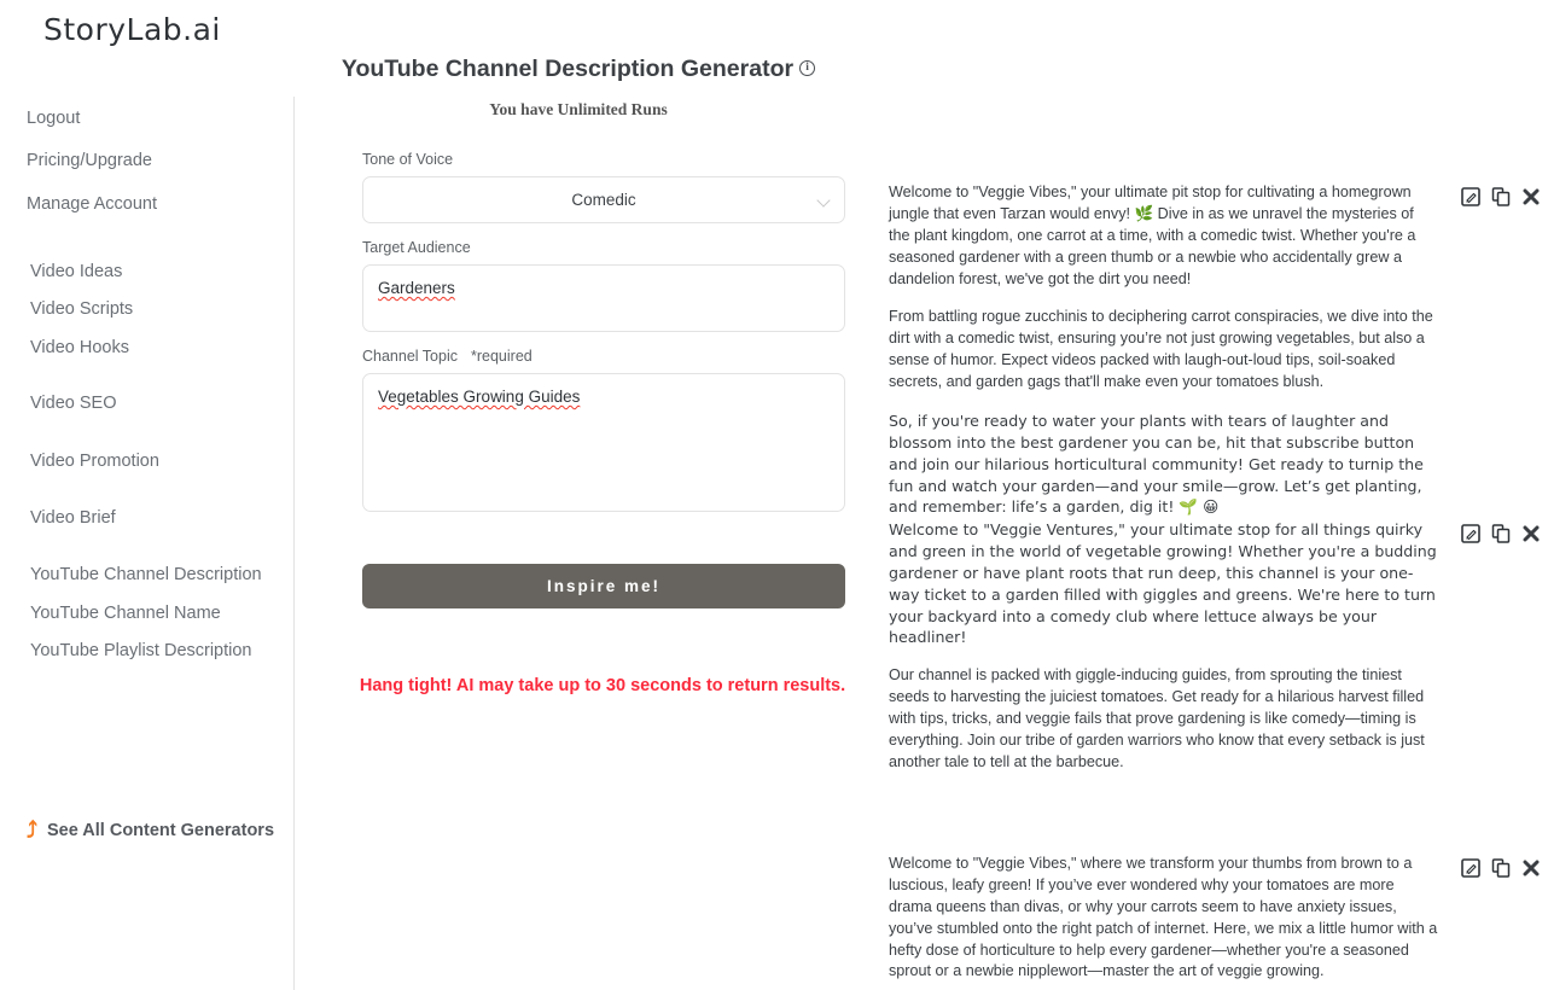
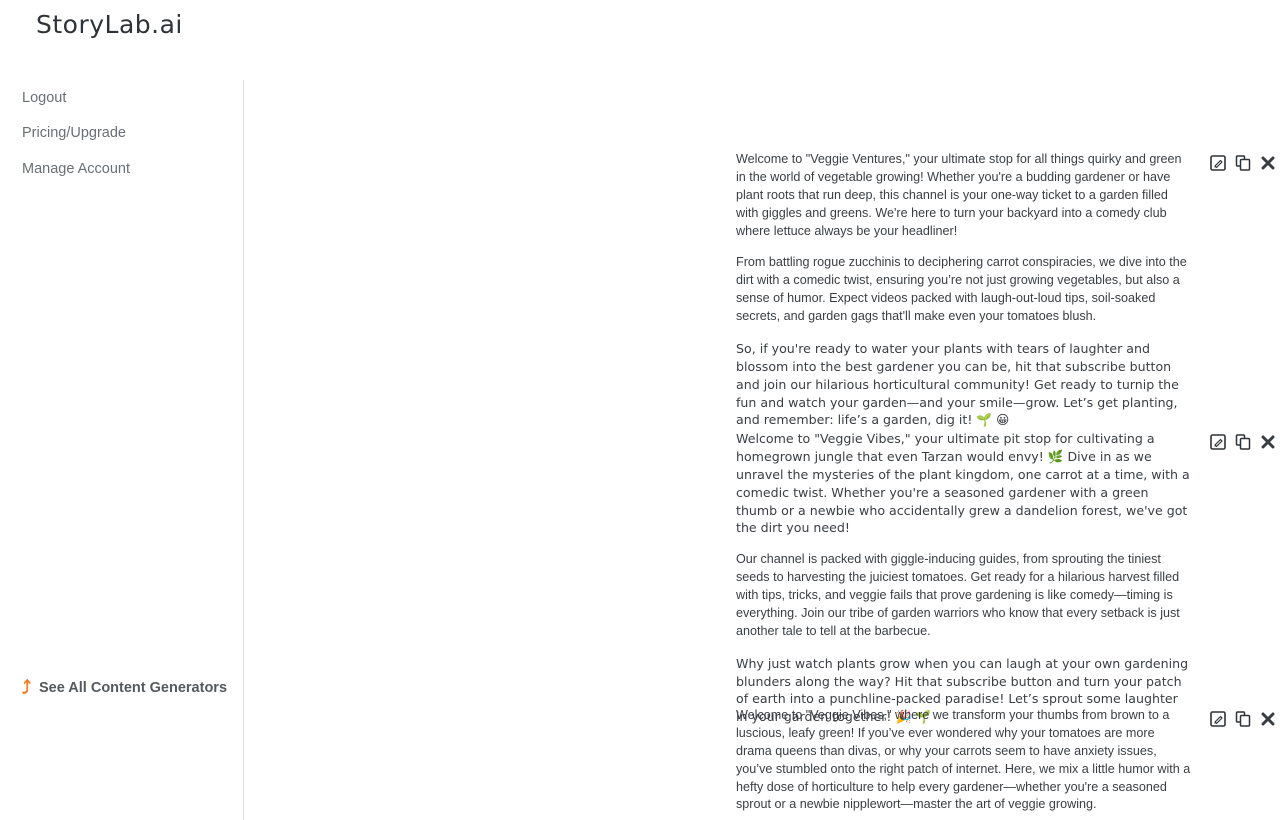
  StoryLab.ai
  Logout
  Pricing/Upgrade
  Manage Account
- Video Ideas
- Video Scripts
- Video Hooks
- Video SEO
- Video Promotion
- Video Brief
- YouTube Channel Description
- YouTube Channel Name
- YouTube Playlist Description
  ⤴
  See All Content Generators
- YouTube Channel Description Generator i
- You have Unlimited Runs
- Tone of Voice
- Comedic
- Target Audience
- Gardeners
- Channel Topic *required
- Vegetables Growing Guides
- Inspire me!
- Hang tight! AI may take up to 30 seconds to return results.
- Welcome to "Veggie Vibes," your ultimate pit stop for cultivating a homegrown jungle that even Tarzan would envy! 🌿 Dive in as we unravel the mysteries of the plant kingdom, one carrot at a time, with a comedic twist. Whether you're a seasoned gardener with a green thumb or a newbie who accidentally grew a dandelion forest, we've got the dirt you need!
+ Welcome to "Veggie Ventures," your ultimate stop for all things quirky and green in the world of vegetable growing! Whether you're a budding gardener or have plant roots that run deep, this channel is your one-way ticket to a garden filled with giggles and greens. We're here to turn your backyard into a comedy club where lettuce always be your headliner!
  From battling rogue zucchinis to deciphering carrot conspiracies, we dive into the dirt with a comedic twist, ensuring you’re not just growing vegetables, but also a sense of humor. Expect videos packed with laugh-out-loud tips, soil-soaked secrets, and garden gags that'll make even your tomatoes blush.
  So, if you're ready to water your plants with tears of laughter and blossom into the best gardener you can be, hit that subscribe button and join our hilarious horticultural community! Get ready to turnip the fun and watch your garden—and your smile—grow. Let’s get planting, and remember: life’s a garden, dig it! 🌱 😀
- Welcome to "Veggie Ventures," your ultimate stop for all things quirky and green in the world of vegetable growing! Whether you're a budding gardener or have plant roots that run deep, this channel is your one-way ticket to a garden filled with giggles and greens. We're here to turn your backyard into a comedy club where lettuce always be your headliner!
+ Welcome to "Veggie Vibes," your ultimate pit stop for cultivating a homegrown jungle that even Tarzan would envy! 🌿 Dive in as we unravel the mysteries of the plant kingdom, one carrot at a time, with a comedic twist. Whether you're a seasoned gardener with a green thumb or a newbie who accidentally grew a dandelion forest, we've got the dirt you need!
  Our channel is packed with giggle-inducing guides, from sprouting the tiniest seeds to harvesting the juiciest tomatoes. Get ready for a hilarious harvest filled with tips, tricks, and veggie fails that prove gardening is like comedy—timing is everything. Join our tribe of garden warriors who know that every setback is just another tale to tell at the barbecue.
+ Why just watch plants grow when you can laugh at your own gardening blunders along the way? Hit that subscribe button and turn your patch of earth into a punchline-packed paradise! Let’s sprout some laughter in your garden together! 🎉 🌱
  Welcome to "Veggie Vibes," where we transform your thumbs from brown to a luscious, leafy green! If you’ve ever wondered why your tomatoes are more drama queens than divas, or why your carrots seem to have anxiety issues, you’ve stumbled onto the right patch of internet. Here, we mix a little humor with a hefty dose of horticulture to help every gardener—whether you're a seasoned sprout or a newbie nipplewort—master the art of veggie growing.
